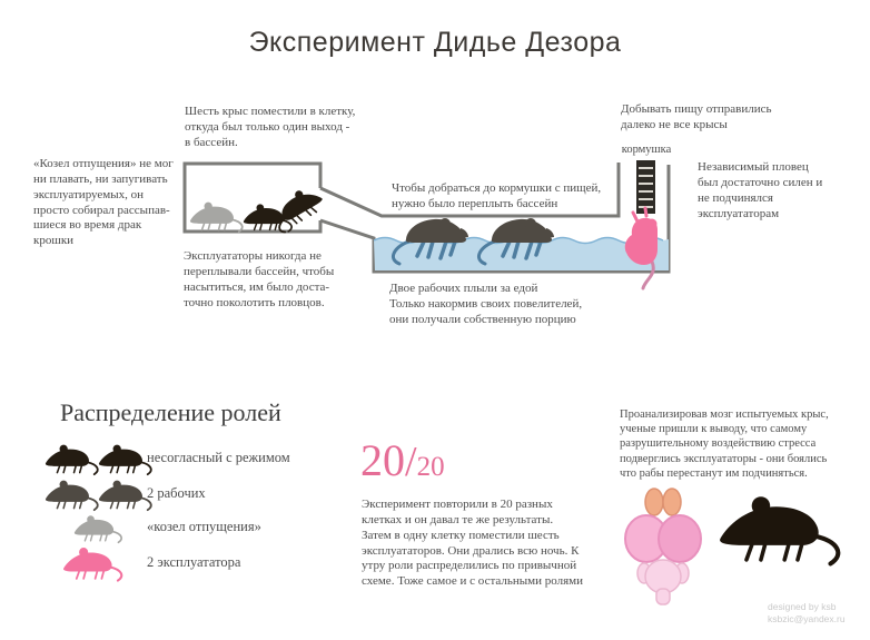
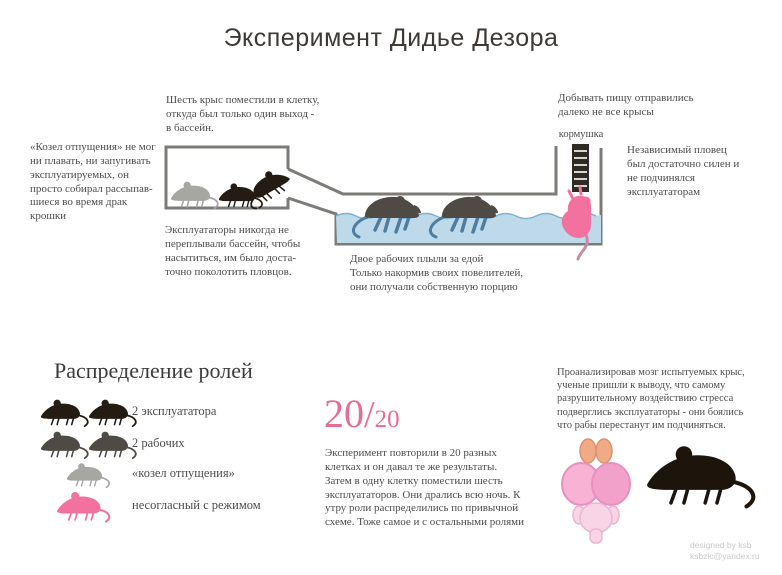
  Эксперимент Дидье Дезора
  Шесть крыс поместили в клетку,
  откуда был только один выход -
  в бассейн.
  Добывать пищу отправились
  далеко не все крысы
  «Козел отпущения» не мог
  ни плавать, ни запугивать
  эксплуатируемых, он
  просто собирал рассыпав-
  шиеся во время драк
  крошки
  Независимый пловец
  был достаточно силен и
  не подчинялся
  эксплуататорам
  кормушка
- Чтобы добраться до кормушки с пищей,
- нужно было переплыть бассейн
  Эксплуататоры никогда не
  переплывали бассейн, чтобы
  насытиться, им было доста-
  точно поколотить пловцов.
  Двое рабочих плыли за едой
  Только накормив своих повелителей,
  они получали собственную порцию
  Распределение ролей
- несогласный с режимом
+ 2 эксплуататора
  2 рабочих
  «козел отпущения»
- 2 эксплуататора
+ несогласный с режимом
  20/20
  Эксперимент повторили в 20 разных
  клетках и он давал те же результаты.
  Затем в одну клетку поместили шесть
  эксплуататоров. Они дрались всю ночь. К
  утру роли распределились по привычной
  схеме. Тоже самое и с остальными ролями
  Проанализировав мозг испытуемых крыс,
  ученые пришли к выводу, что самому
  разрушительному воздействию стресса
  подверглись эксплуататоры - они боялись
  что рабы перестанут им подчиняться.
  designed by ksb
  ksbzic@yandex.ru
